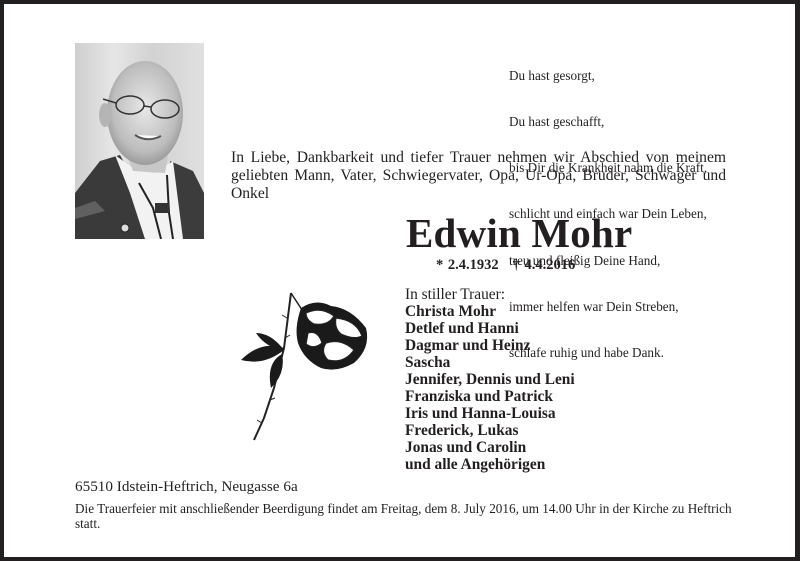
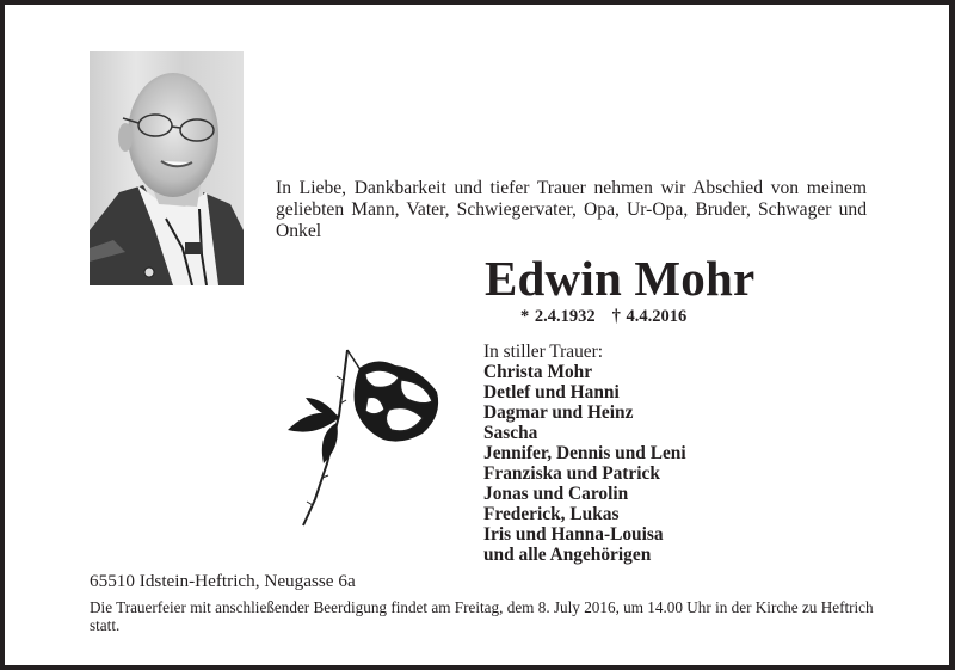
- Du hast gesorgt,
- Du hast geschafft,
- bis Dir die Krankheit nahm die Kraft,
- schlicht und einfach war Dein Leben,
- treu und fleißig Deine Hand,
- immer helfen war Dein Streben,
- schlafe ruhig und habe Dank.
  In Liebe, Dankbarkeit und tiefer Trauer nehmen wir Abschied von meinem geliebten Mann, Vater, Schwiegervater, Opa, Ur-Opa, Bruder, Schwager und Onkel
  Edwin Mohr
  * 2.4.1932 † 4.4.2016
  In stiller Trauer:
  Christa Mohr
  Detlef und Hanni
  Dagmar und Heinz
  Sascha
  Jennifer, Dennis und Leni
  Franziska und Patrick
- Iris und Hanna-Louisa
+ Jonas und Carolin
  Frederick, Lukas
- Jonas und Carolin
+ Iris und Hanna-Louisa
  und alle Angehörigen
  65510 Idstein-Heftrich, Neugasse 6a
  Die Trauerfeier mit anschließender Beerdigung findet am Freitag, dem 8. July 2016, um 14.00 Uhr in der Kirche zu Heftrich statt.
